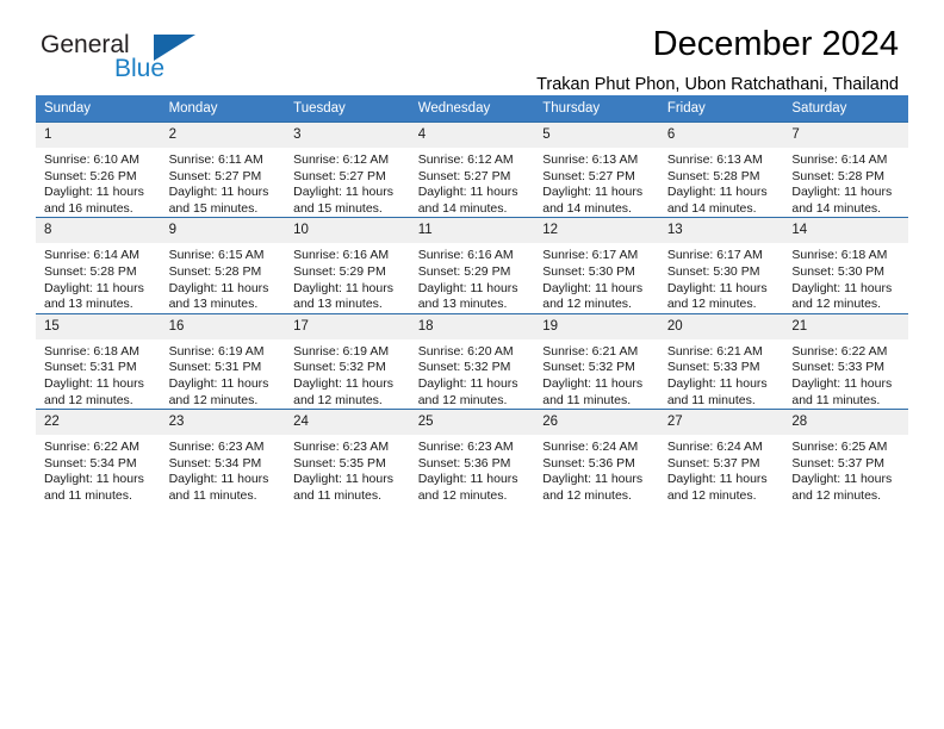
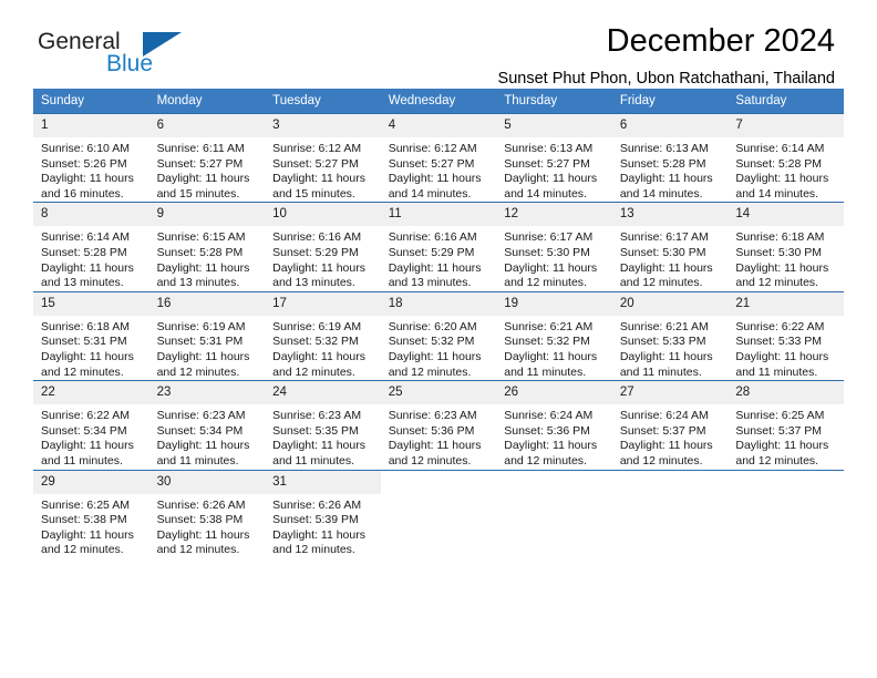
  General
  Blue
  December 2024
- Trakan Phut Phon, Ubon Ratchathani, Thailand
+ Sunset Phut Phon, Ubon Ratchathani, Thailand
  Sunday	Monday	Tuesday	Wednesday	Thursday	Friday	Saturday
- 1Sunrise: 6:10 AMSunset: 5:26 PMDaylight: 11 hours and 16 minutes.	2Sunrise: 6:11 AMSunset: 5:27 PMDaylight: 11 hours and 15 minutes.	3Sunrise: 6:12 AMSunset: 5:27 PMDaylight: 11 hours and 15 minutes.	4Sunrise: 6:12 AMSunset: 5:27 PMDaylight: 11 hours and 14 minutes.	5Sunrise: 6:13 AMSunset: 5:27 PMDaylight: 11 hours and 14 minutes.	6Sunrise: 6:13 AMSunset: 5:28 PMDaylight: 11 hours and 14 minutes.	7Sunrise: 6:14 AMSunset: 5:28 PMDaylight: 11 hours and 14 minutes.
+ 1Sunrise: 6:10 AMSunset: 5:26 PMDaylight: 11 hours and 16 minutes.	6Sunrise: 6:11 AMSunset: 5:27 PMDaylight: 11 hours and 15 minutes.	3Sunrise: 6:12 AMSunset: 5:27 PMDaylight: 11 hours and 15 minutes.	4Sunrise: 6:12 AMSunset: 5:27 PMDaylight: 11 hours and 14 minutes.	5Sunrise: 6:13 AMSunset: 5:27 PMDaylight: 11 hours and 14 minutes.	6Sunrise: 6:13 AMSunset: 5:28 PMDaylight: 11 hours and 14 minutes.	7Sunrise: 6:14 AMSunset: 5:28 PMDaylight: 11 hours and 14 minutes.
  8Sunrise: 6:14 AMSunset: 5:28 PMDaylight: 11 hours and 13 minutes.	9Sunrise: 6:15 AMSunset: 5:28 PMDaylight: 11 hours and 13 minutes.	10Sunrise: 6:16 AMSunset: 5:29 PMDaylight: 11 hours and 13 minutes.	11Sunrise: 6:16 AMSunset: 5:29 PMDaylight: 11 hours and 13 minutes.	12Sunrise: 6:17 AMSunset: 5:30 PMDaylight: 11 hours and 12 minutes.	13Sunrise: 6:17 AMSunset: 5:30 PMDaylight: 11 hours and 12 minutes.	14Sunrise: 6:18 AMSunset: 5:30 PMDaylight: 11 hours and 12 minutes.
  15Sunrise: 6:18 AMSunset: 5:31 PMDaylight: 11 hours and 12 minutes.	16Sunrise: 6:19 AMSunset: 5:31 PMDaylight: 11 hours and 12 minutes.	17Sunrise: 6:19 AMSunset: 5:32 PMDaylight: 11 hours and 12 minutes.	18Sunrise: 6:20 AMSunset: 5:32 PMDaylight: 11 hours and 12 minutes.	19Sunrise: 6:21 AMSunset: 5:32 PMDaylight: 11 hours and 11 minutes.	20Sunrise: 6:21 AMSunset: 5:33 PMDaylight: 11 hours and 11 minutes.	21Sunrise: 6:22 AMSunset: 5:33 PMDaylight: 11 hours and 11 minutes.
  22Sunrise: 6:22 AMSunset: 5:34 PMDaylight: 11 hours and 11 minutes.	23Sunrise: 6:23 AMSunset: 5:34 PMDaylight: 11 hours and 11 minutes.	24Sunrise: 6:23 AMSunset: 5:35 PMDaylight: 11 hours and 11 minutes.	25Sunrise: 6:23 AMSunset: 5:36 PMDaylight: 11 hours and 12 minutes.	26Sunrise: 6:24 AMSunset: 5:36 PMDaylight: 11 hours and 12 minutes.	27Sunrise: 6:24 AMSunset: 5:37 PMDaylight: 11 hours and 12 minutes.	28Sunrise: 6:25 AMSunset: 5:37 PMDaylight: 11 hours and 12 minutes.
+ 29Sunrise: 6:25 AMSunset: 5:38 PMDaylight: 11 hours and 12 minutes.	30Sunrise: 6:26 AMSunset: 5:38 PMDaylight: 11 hours and 12 minutes.	31Sunrise: 6:26 AMSunset: 5:39 PMDaylight: 11 hours and 12 minutes.
